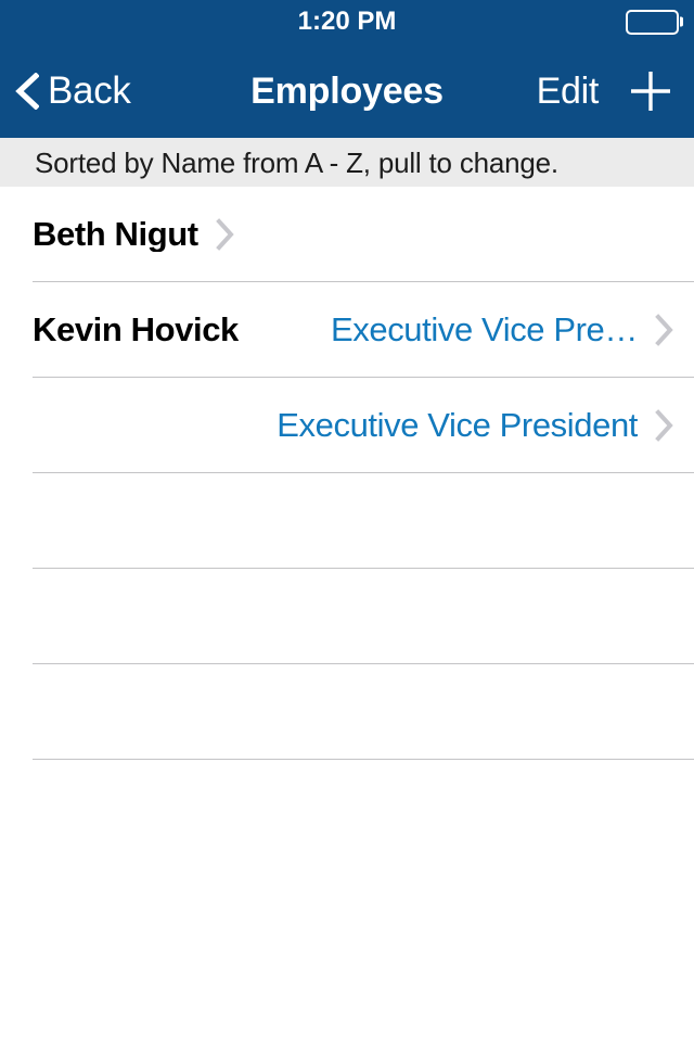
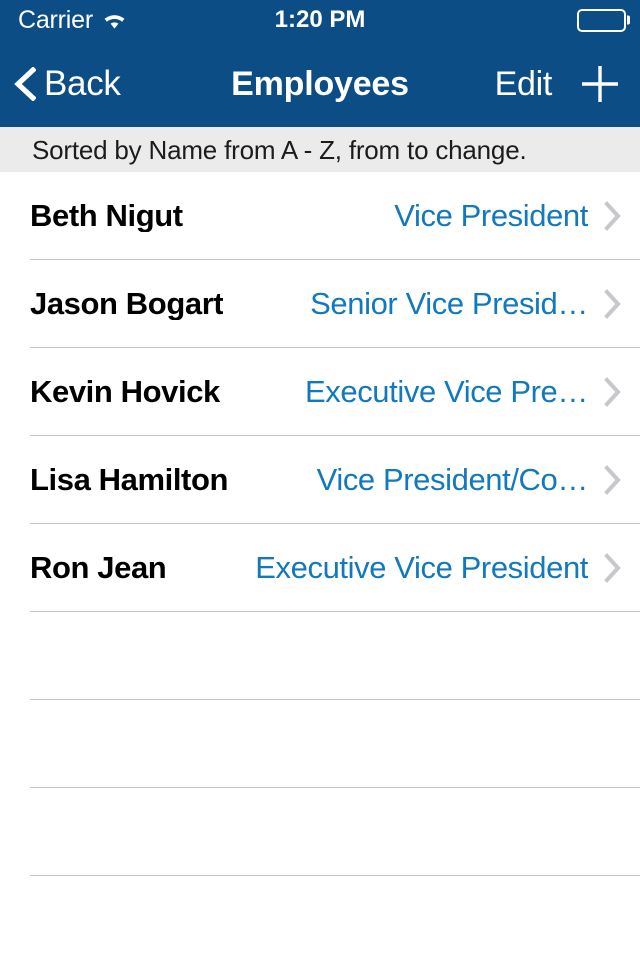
+ Carrier
  1:20 PM
  Back
  Employees
  Edit
- Sorted by Name from A - Z, pull to change.
+ Sorted by Name from A - Z, from to change.
  Beth Nigut
+ Vice President
+ Jason Bogart
+ Senior Vice Presid…
  Kevin Hovick
  Executive Vice Pre…
+ Lisa Hamilton
+ Vice President/Co…
+ Ron Jean
  Executive Vice President
